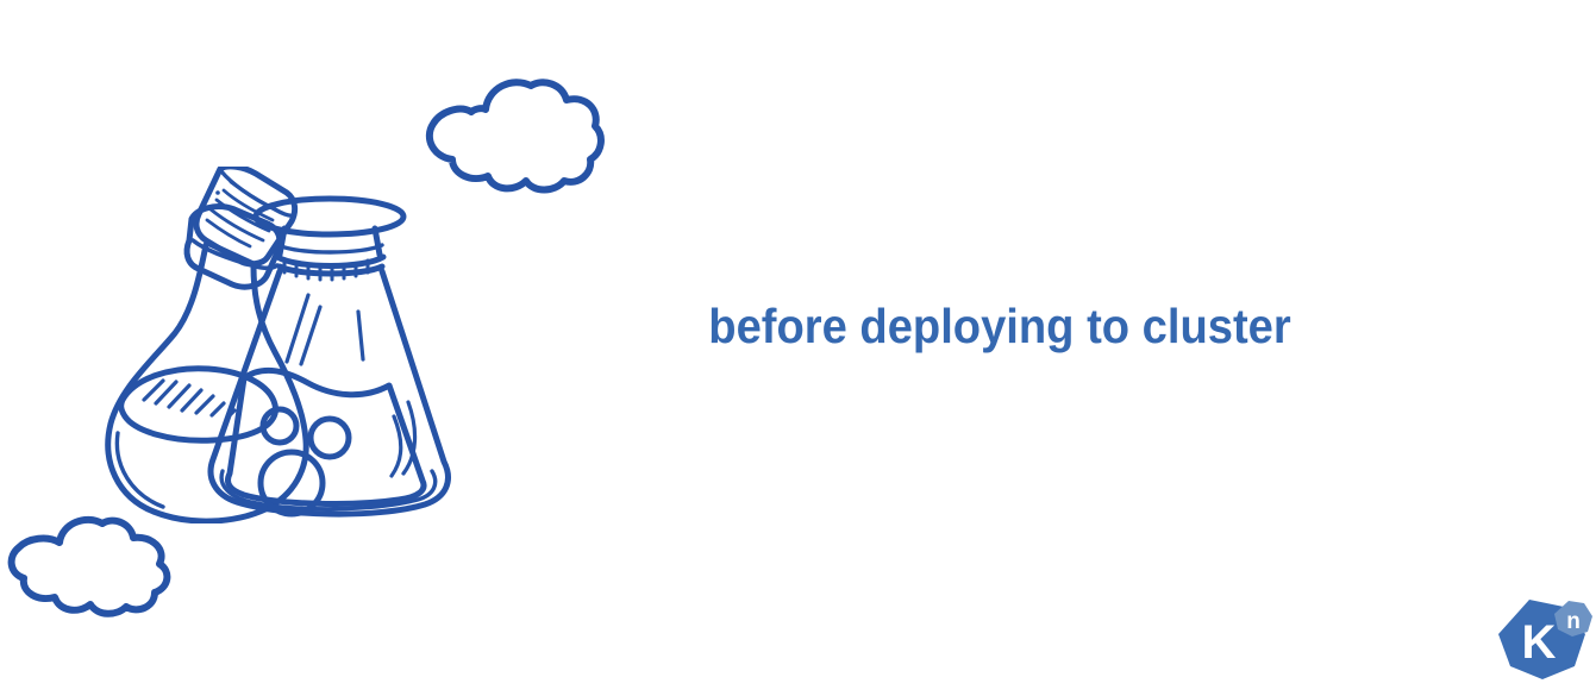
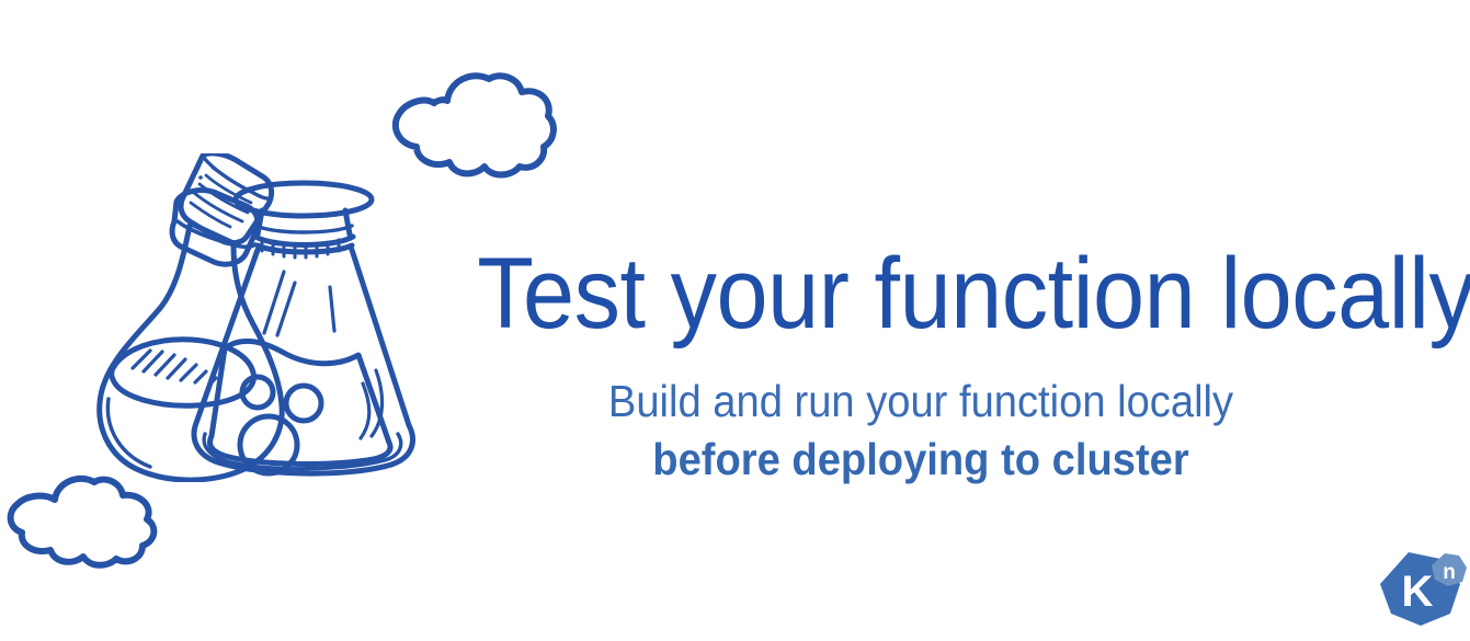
+ Test your function locally
+ Build and run your function locally
  before deploying to cluster
  K
  n
